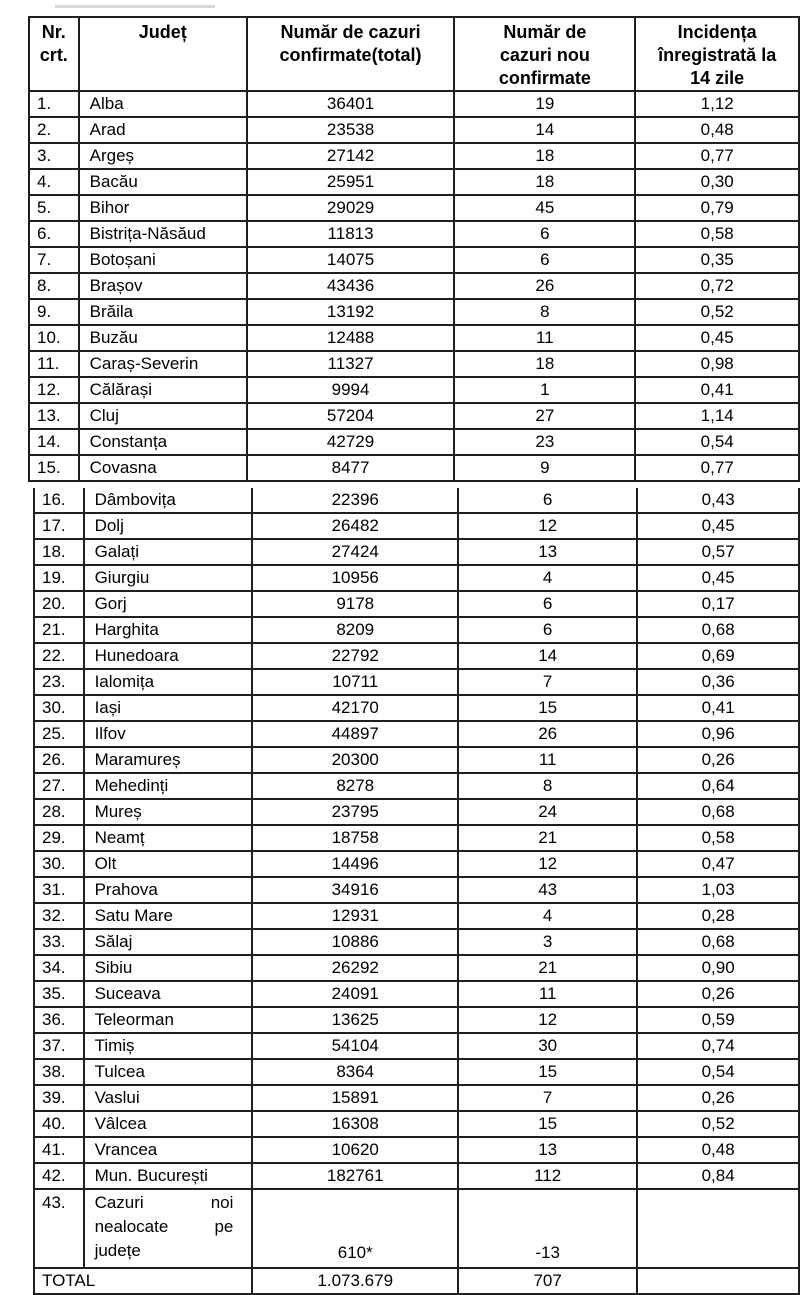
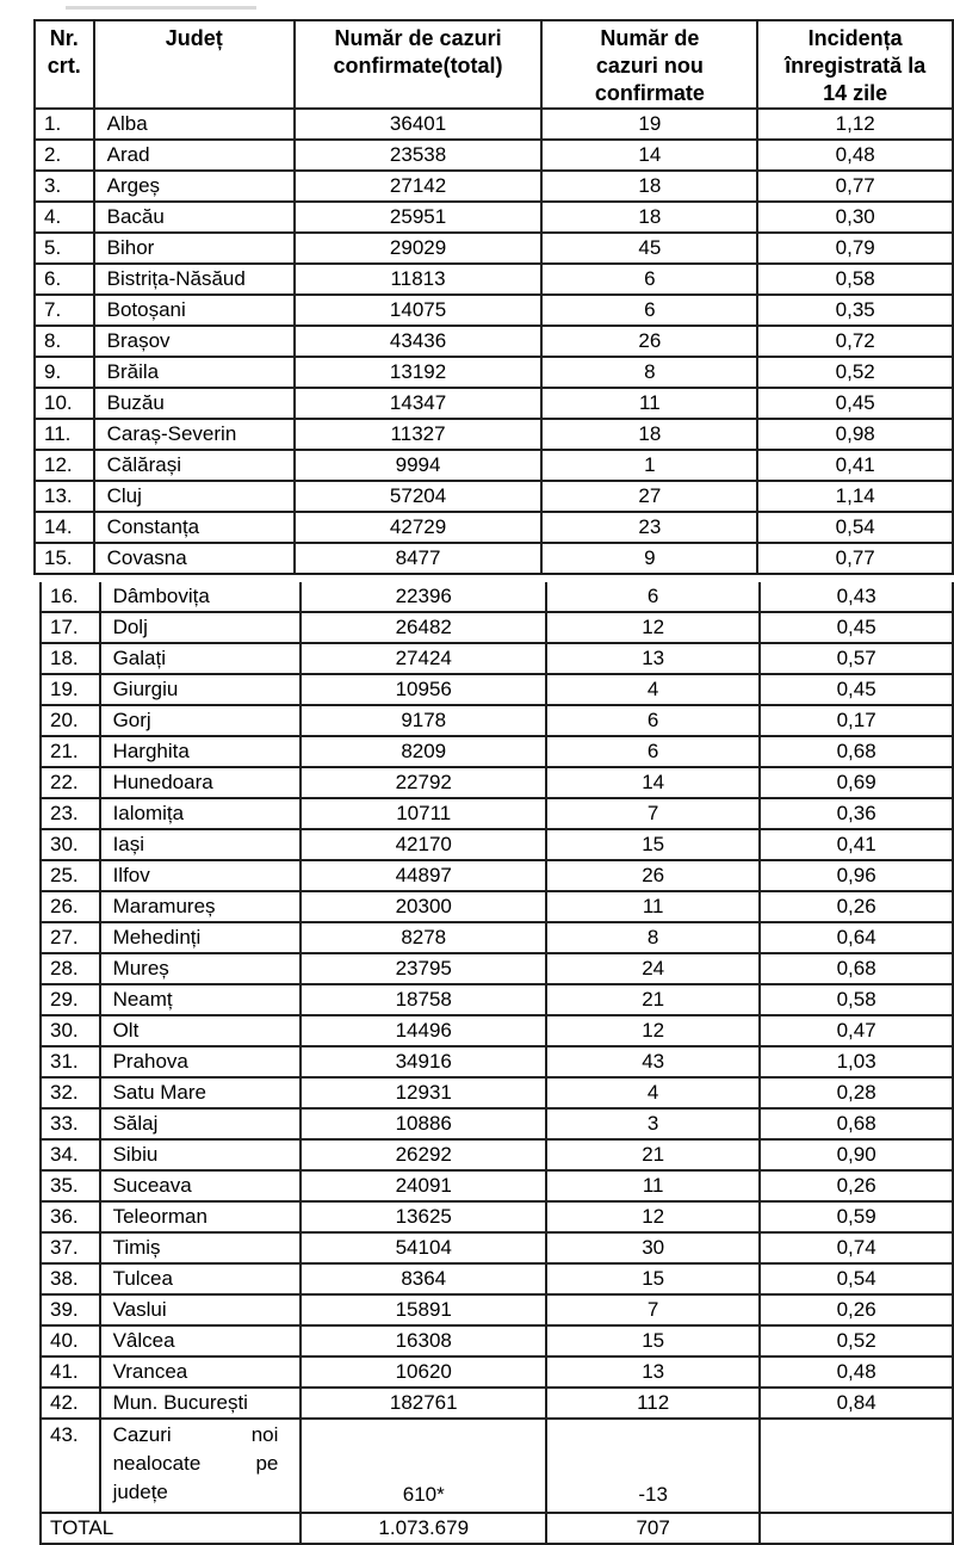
  Nr. crt.	Județ	Număr de cazuri confirmate(total)	Număr de cazuri nou confirmate	Incidența înregistrată la 14 zile
  1.	Alba	36401	19	1,12
  2.	Arad	23538	14	0,48
  3.	Argeș	27142	18	0,77
  4.	Bacău	25951	18	0,30
  5.	Bihor	29029	45	0,79
  6.	Bistrița-Năsăud	11813	6	0,58
  7.	Botoșani	14075	6	0,35
  8.	Brașov	43436	26	0,72
  9.	Brăila	13192	8	0,52
- 10.	Buzău	12488	11	0,45
+ 10.	Buzău	14347	11	0,45
  11.	Caraș-Severin	11327	18	0,98
  12.	Călărași	9994	1	0,41
  13.	Cluj	57204	27	1,14
  14.	Constanța	42729	23	0,54
  15.	Covasna	8477	9	0,77
  16.	Dâmbovița	22396	6	0,43
  17.	Dolj	26482	12	0,45
  18.	Galați	27424	13	0,57
  19.	Giurgiu	10956	4	0,45
  20.	Gorj	9178	6	0,17
  21.	Harghita	8209	6	0,68
  22.	Hunedoara	22792	14	0,69
  23.	Ialomița	10711	7	0,36
  30.	Iași	42170	15	0,41
  25.	Ilfov	44897	26	0,96
  26.	Maramureș	20300	11	0,26
  27.	Mehedinți	8278	8	0,64
  28.	Mureș	23795	24	0,68
  29.	Neamț	18758	21	0,58
  30.	Olt	14496	12	0,47
  31.	Prahova	34916	43	1,03
  32.	Satu Mare	12931	4	0,28
  33.	Sălaj	10886	3	0,68
  34.	Sibiu	26292	21	0,90
  35.	Suceava	24091	11	0,26
  36.	Teleorman	13625	12	0,59
  37.	Timiș	54104	30	0,74
  38.	Tulcea	8364	15	0,54
  39.	Vaslui	15891	7	0,26
  40.	Vâlcea	16308	15	0,52
  41.	Vrancea	10620	13	0,48
  42.	Mun. București	182761	112	0,84
  43.	Cazuri noinealocate pejudețe	610*	-13
  TOTAL	1.073.679	707
